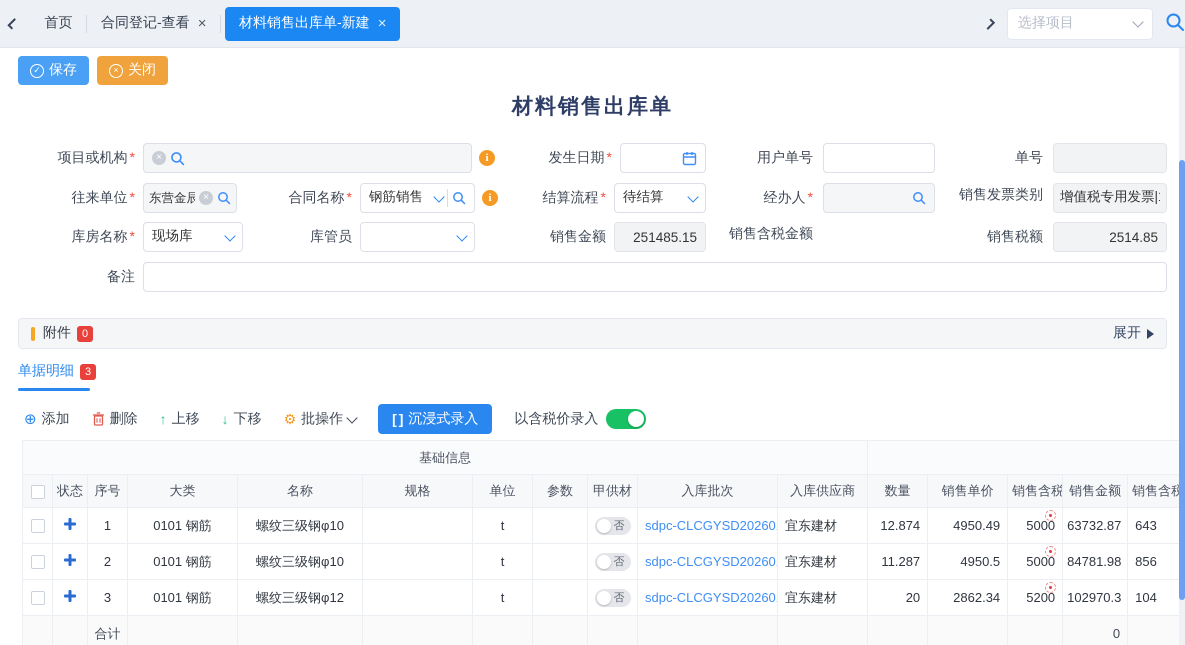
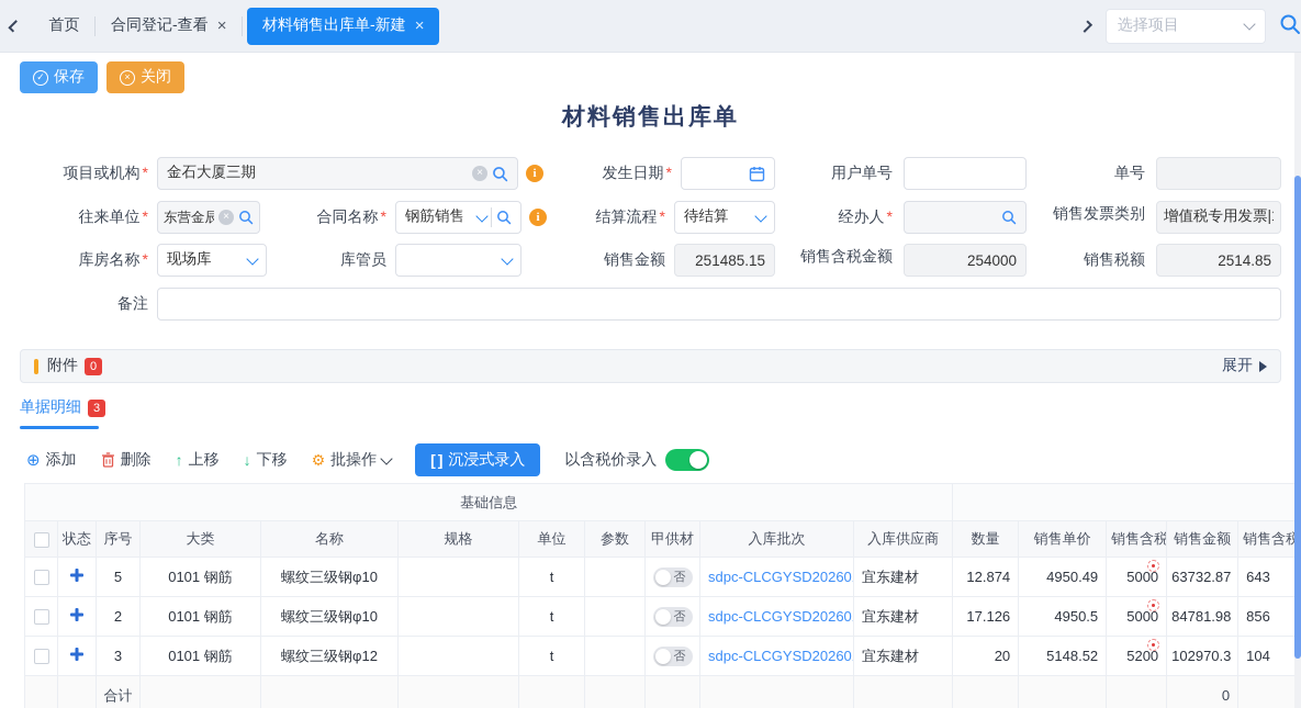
  首页
  合同登记-查看
  ×
  材料销售出库单-新建
  ×
  选择项目
  ✓
  保存
  ×
  关闭
  材料销售出库单
  项目或机构
+ 金石大厦三期
  ×
  i
  发生日期
  用户单号
  单号
  往来单位
  东营金辰
  ×
  合同名称
  钢筋销售
  i
  结算流程
  待结算
  经办人
  销售发票类别
  增值税专用发票|
  库房名称
  现场库
  库管员
  销售金额
  251485.15
  销售含税金额
+ 254000
  销售税额
  2514.85
  备注
  附件
  0
  展开
  单据明细
  3
  ⊕
  添加
  删除
  ↑
  上移
  ↓
  下移
  ⚙
  批操作
  沉浸式录入
  以含税价录入
  基础信息
  	状态	序号	大类	名称	规格	单位	参数	甲供材	入库批次	入库供应商	数量	销售单价	销售含税	销售金额	销售含税
- 		1	0101 钢筋	螺纹三级钢φ10		t		否	sdpc-CLCGYSD20260	宜东建材	12.874	4950.49	5000	63732.87	643
+ 		5	0101 钢筋	螺纹三级钢φ10		t		否	sdpc-CLCGYSD20260	宜东建材	12.874	4950.49	5000	63732.87	643
- 		2	0101 钢筋	螺纹三级钢φ10		t		否	sdpc-CLCGYSD20260	宜东建材	11.287	4950.5	5000	84781.98	856
+ 		2	0101 钢筋	螺纹三级钢φ10		t		否	sdpc-CLCGYSD20260	宜东建材	17.126	4950.5	5000	84781.98	856
- 		3	0101 钢筋	螺纹三级钢φ12		t		否	sdpc-CLCGYSD20260	宜东建材	20	2862.34	5200	102970.3	104
+ 		3	0101 钢筋	螺纹三级钢φ12		t		否	sdpc-CLCGYSD20260	宜东建材	20	5148.52	5200	102970.3	104
  		合计												0
